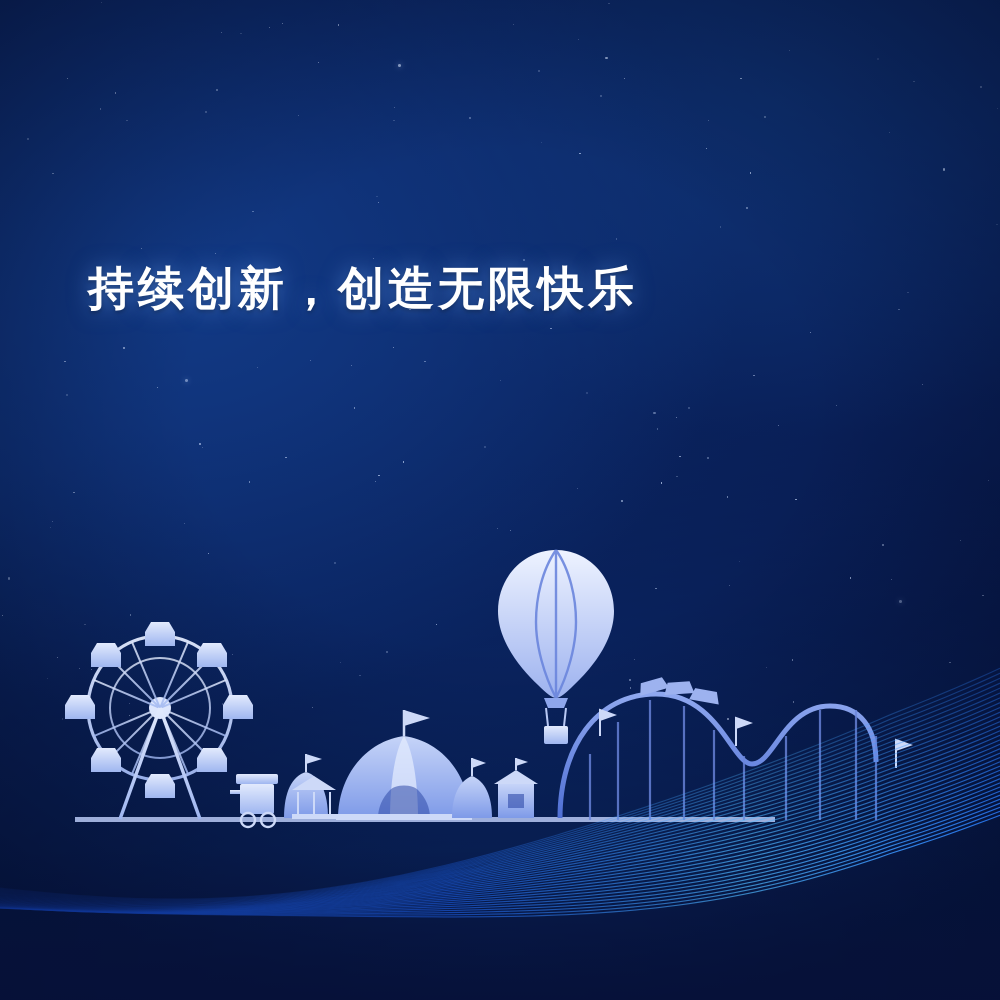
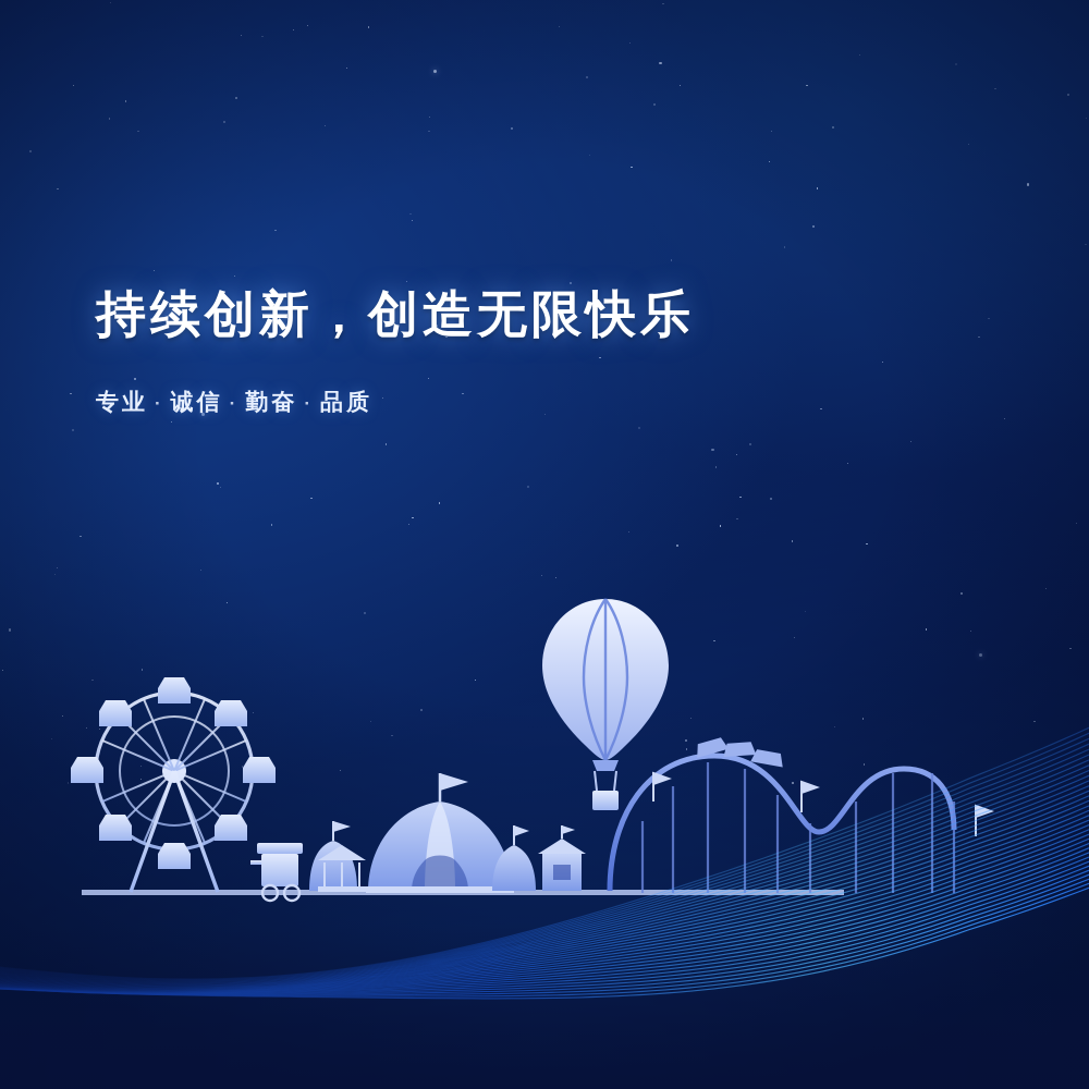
  持续创新，创造无限快乐
+ 专业 · 诚信 · 勤奋 · 品质
